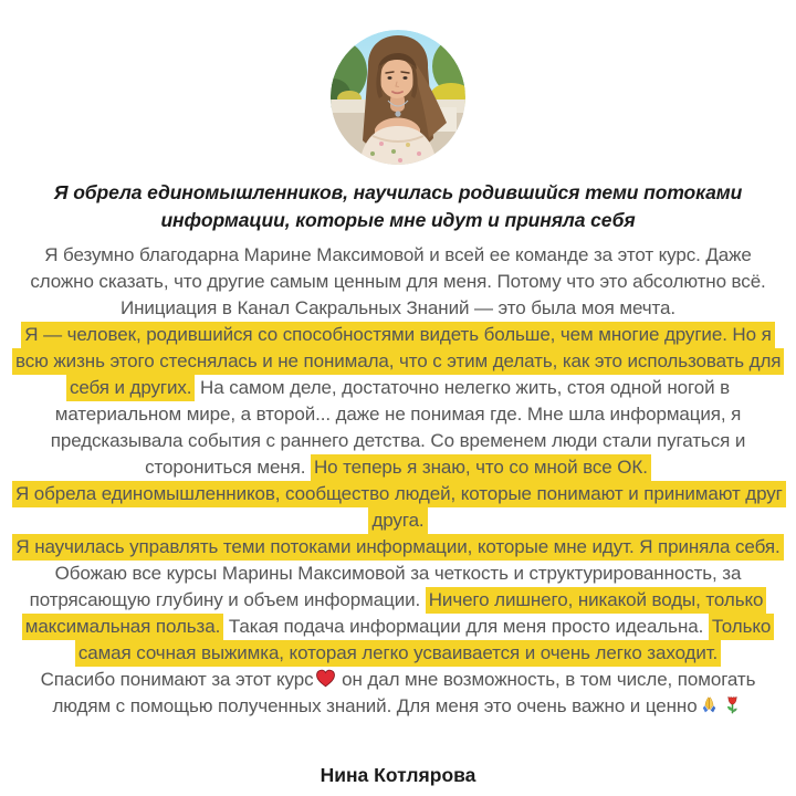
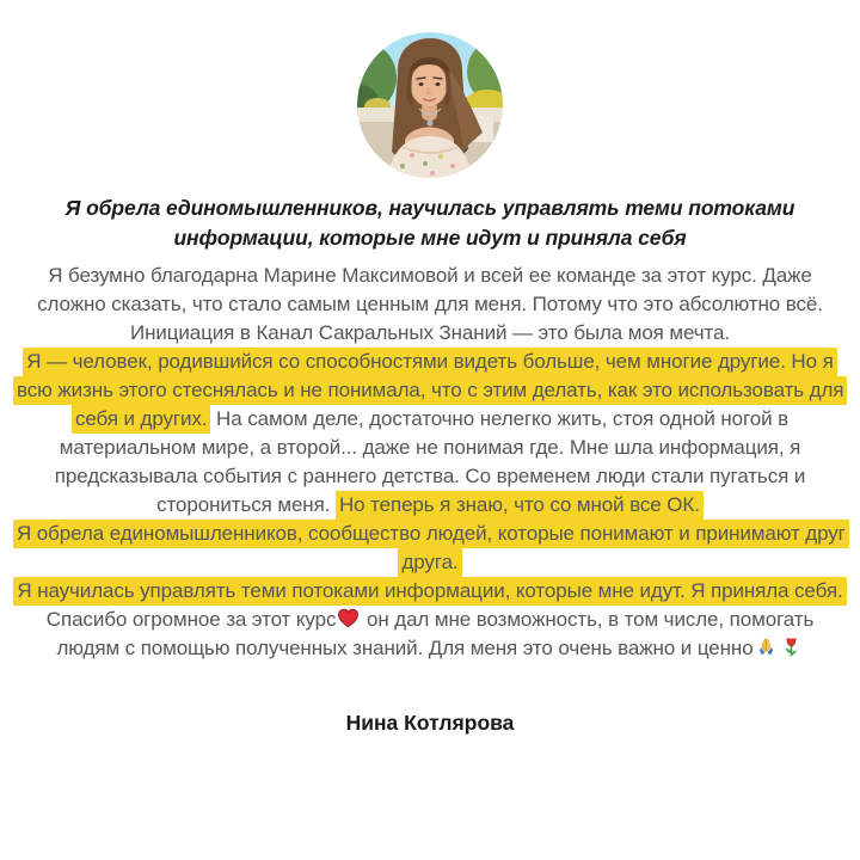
- Я обрела единомышленников, научилась родившийся теми потоками информации, которые мне идут и приняла себя
+ Я обрела единомышленников, научилась управлять теми потоками информации, которые мне идут и приняла себя
- Я безумно благодарна Марине Максимовой и всей ее команде за этот курс. Даже сложно сказать, что другие самым ценным для меня. Потому что это абсолютно всё. Инициация в Канал Сакральных Знаний — это была моя мечта.
+ Я безумно благодарна Марине Максимовой и всей ее команде за этот курс. Даже сложно сказать, что стало самым ценным для меня. Потому что это абсолютно всё. Инициация в Канал Сакральных Знаний — это была моя мечта.
  Я — человек, родившийся со способностями видеть больше, чем многие другие. Но я всю жизнь этого стеснялась и не понимала, что с этим делать, как это использовать для себя и других. На самом деле, достаточно нелегко жить, стоя одной ногой в материальном мире, а второй... даже не понимая где. Мне шла информация, я предсказывала события с раннего детства. Со временем люди стали пугаться и сторониться меня. Но теперь я знаю, что со мной все ОК.
  Я обрела единомышленников, сообщество людей, которые понимают и принимают друг друга.
  Я научилась управлять теми потоками информации, которые мне идут. Я приняла себя.
- Обожаю все курсы Марины Максимовой за четкость и структурированность, за потрясающую глубину и объем информации. Ничего лишнего, никакой воды, только максимальная польза. Такая подача информации для меня просто идеальна. Только самая сочная выжимка, которая легко усваивается и очень легко заходит.
- Спасибо понимают за этот курс он дал мне возможность, в том числе, помогать людям с помощью полученных знаний. Для меня это очень важно и ценно
+ Спасибо огромное за этот курс он дал мне возможность, в том числе, помогать людям с помощью полученных знаний. Для меня это очень важно и ценно
  Нина Котлярова
